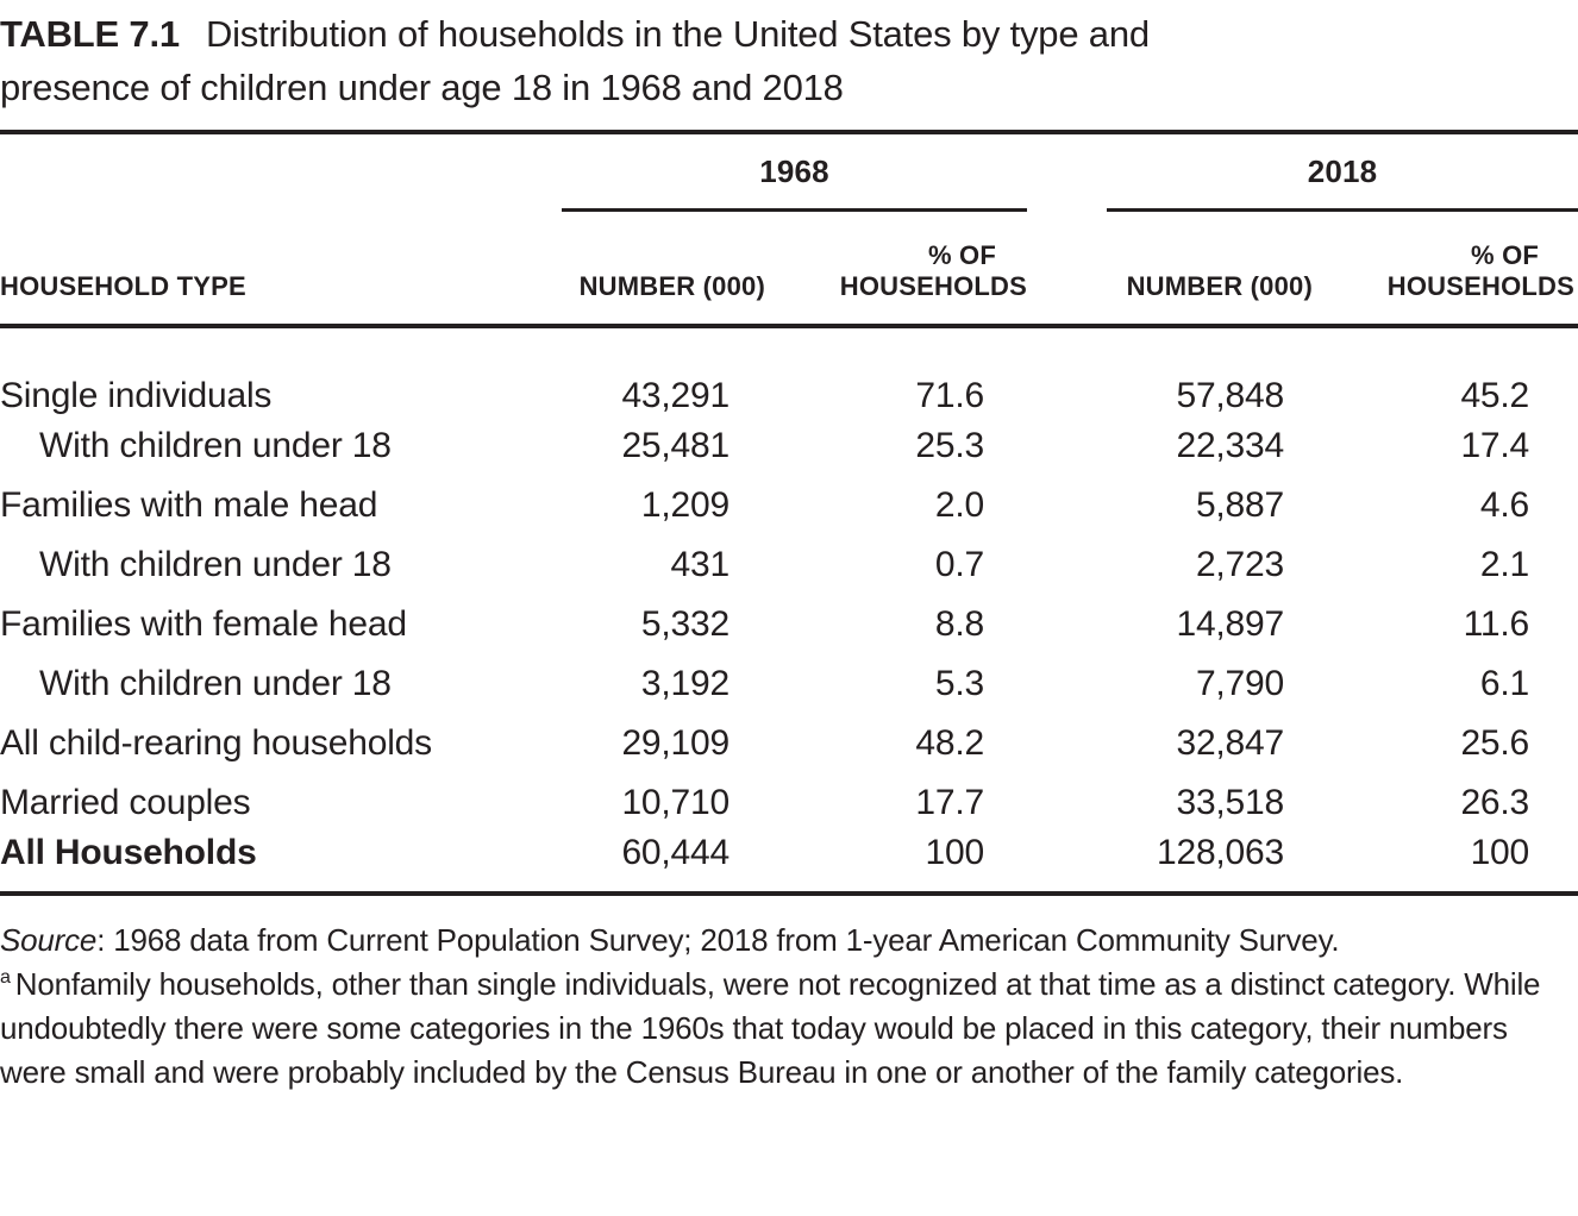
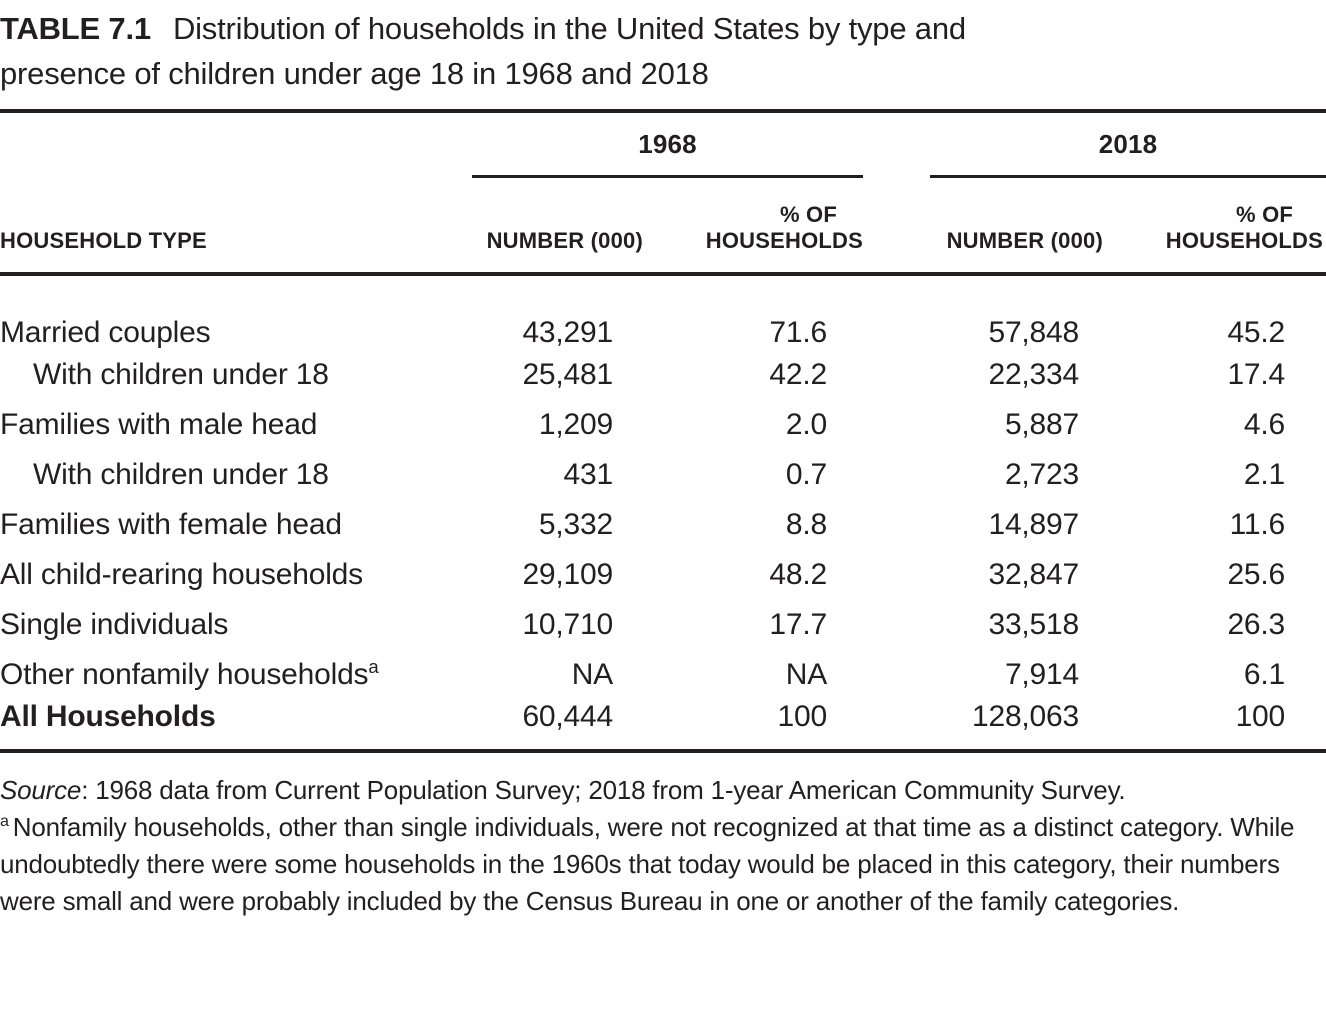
  TABLE 7.1 Distribution of households in the United States by type and
  presence of children under age 18 in 1968 and 2018
  	1968	2018
  HOUSEHOLD TYPE	NUMBER (000)	% OF HOUSEHOLDS	NUMBER (000)	% OF HOUSEHOLDS
- Single individuals	43,291	71.6	57,848	45.2
+ Married couples	43,291	71.6	57,848	45.2
- With children under 18	25,481	25.3	22,334	17.4
+ With children under 18	25,481	42.2	22,334	17.4
  Families with male head	1,209	2.0	5,887	4.6
  With children under 18	431	0.7	2,723	2.1
  Families with female head	5,332	8.8	14,897	11.6
- With children under 18	3,192	5.3	7,790	6.1
  All child-rearing households	29,109	48.2	32,847	25.6
- Married couples	10,710	17.7	33,518	26.3
+ Single individuals	10,710	17.7	33,518	26.3
+ Other nonfamily householdsa	NA	NA	7,914	6.1
  All Households	60,444	100	128,063	100
  Source: 1968 data from Current Population Survey; 2018 from 1-year American Community Survey.
- a Nonfamily households, other than single individuals, were not recognized at that time as a distinct category. While undoubtedly there were some categories in the 1960s that today would be placed in this category, their numbers were small and were probably included by the Census Bureau in one or another of the family categories.
+ a Nonfamily households, other than single individuals, were not recognized at that time as a distinct category. While undoubtedly there were some households in the 1960s that today would be placed in this category, their numbers were small and were probably included by the Census Bureau in one or another of the family categories.
